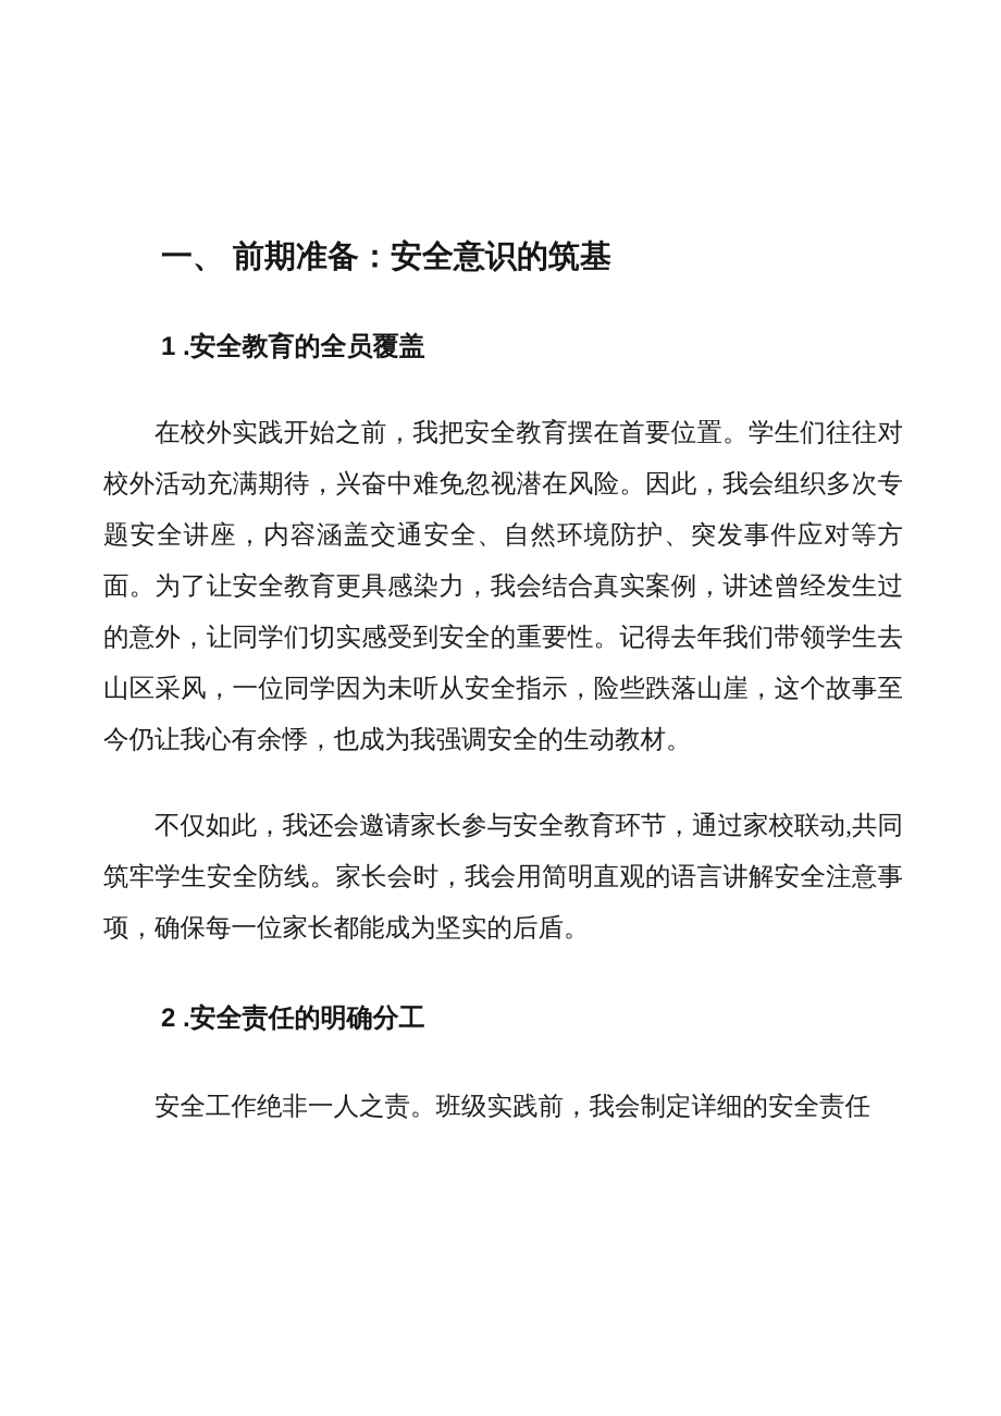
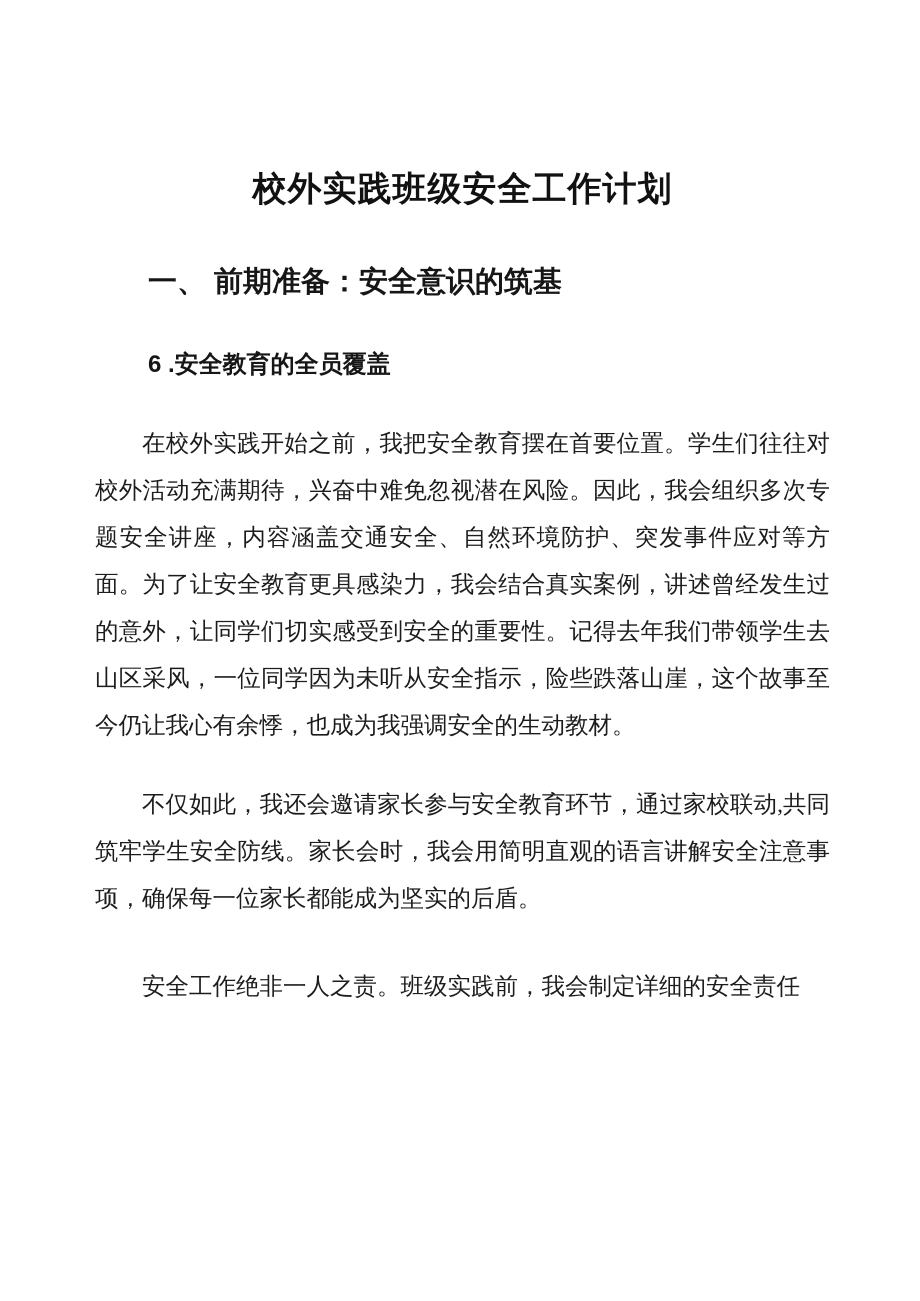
+ 校外实践班级安全工作计划
  一、 前期准备：安全意识的筑基
- 1 .安全教育的全员覆盖
+ 6 .安全教育的全员覆盖
  在校外实践开始之前，我把安全教育摆在首要位置。学生们往往对校外活动充满期待，兴奋中难免忽视潜在风险。因此，我会组织多次专题安全讲座，内容涵盖交通安全、自然环境防护、突发事件应对等方面。为了让安全教育更具感染力，我会结合真实案例，讲述曾经发生过的意外，让同学们切实感受到安全的重要性。记得去年我们带领学生去山区采风，一位同学因为未听从安全指示，险些跌落山崖，这个故事至今仍让我心有余悸，也成为我强调安全的生动教材。
  不仅如此，我还会邀请家长参与安全教育环节，通过家校联动,共同筑牢学生安全防线。家长会时，我会用简明直观的语言讲解安全注意事项，确保每一位家长都能成为坚实的后盾。
- 2 .安全责任的明确分工
  安全工作绝非一人之责。班级实践前，我会制定详细的安全责任
